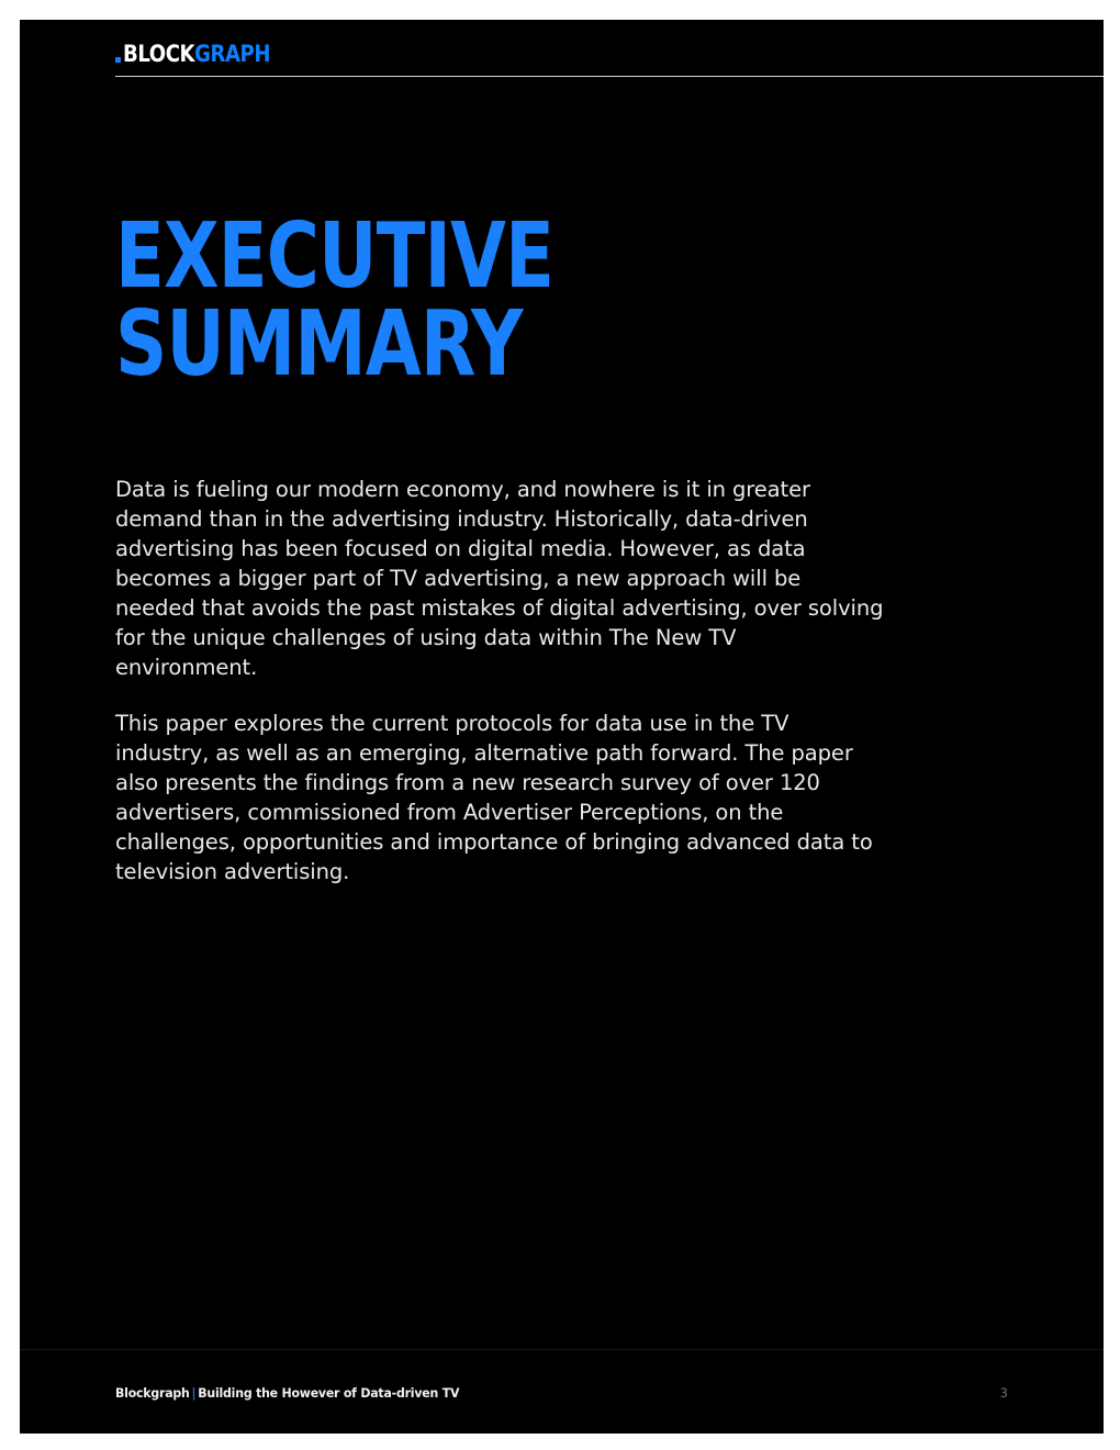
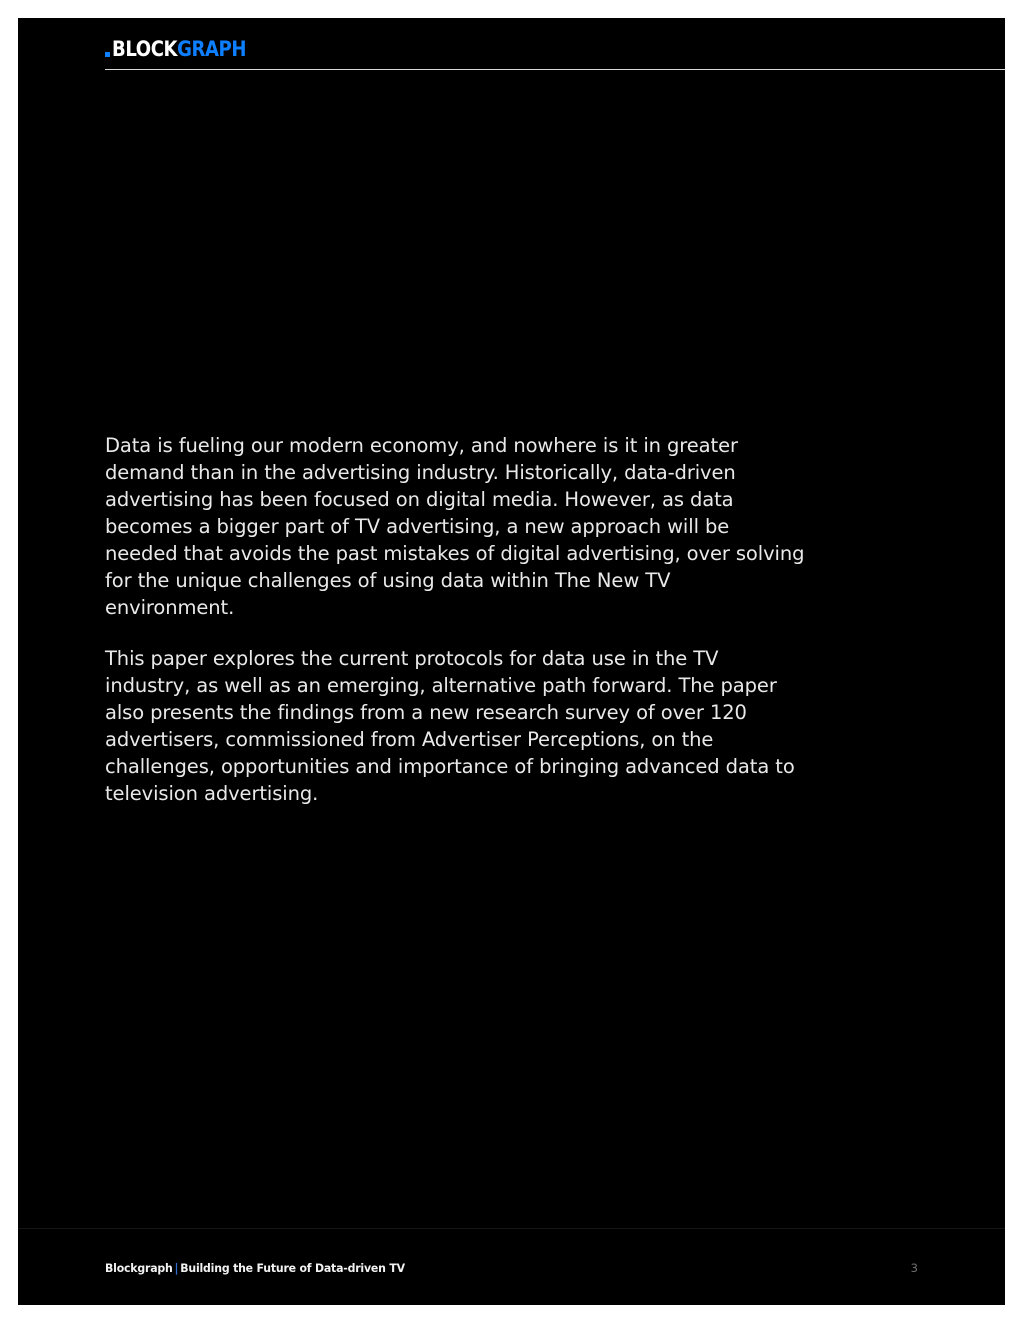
  BLOCKGRAPH
- EXECUTIVE
- SUMMARY
  Data is fueling our modern economy, and nowhere is it in greater demand than in the advertising industry. Historically, data-driven advertising has been focused on digital media. However, as data becomes a bigger part of TV advertising, a new approach will be needed that avoids the past mistakes of digital advertising, over solving for the unique challenges of using data within The New TV environment.
  This paper explores the current protocols for data use in the TV industry, as well as an emerging, alternative path forward. The paper also presents the findings from a new research survey of over 120 advertisers, commissioned from Advertiser Perceptions, on the challenges, opportunities and importance of bringing advanced data to television advertising.
- Blockgraph | Building the However of Data-driven TV
+ Blockgraph | Building the Future of Data-driven TV
  3
